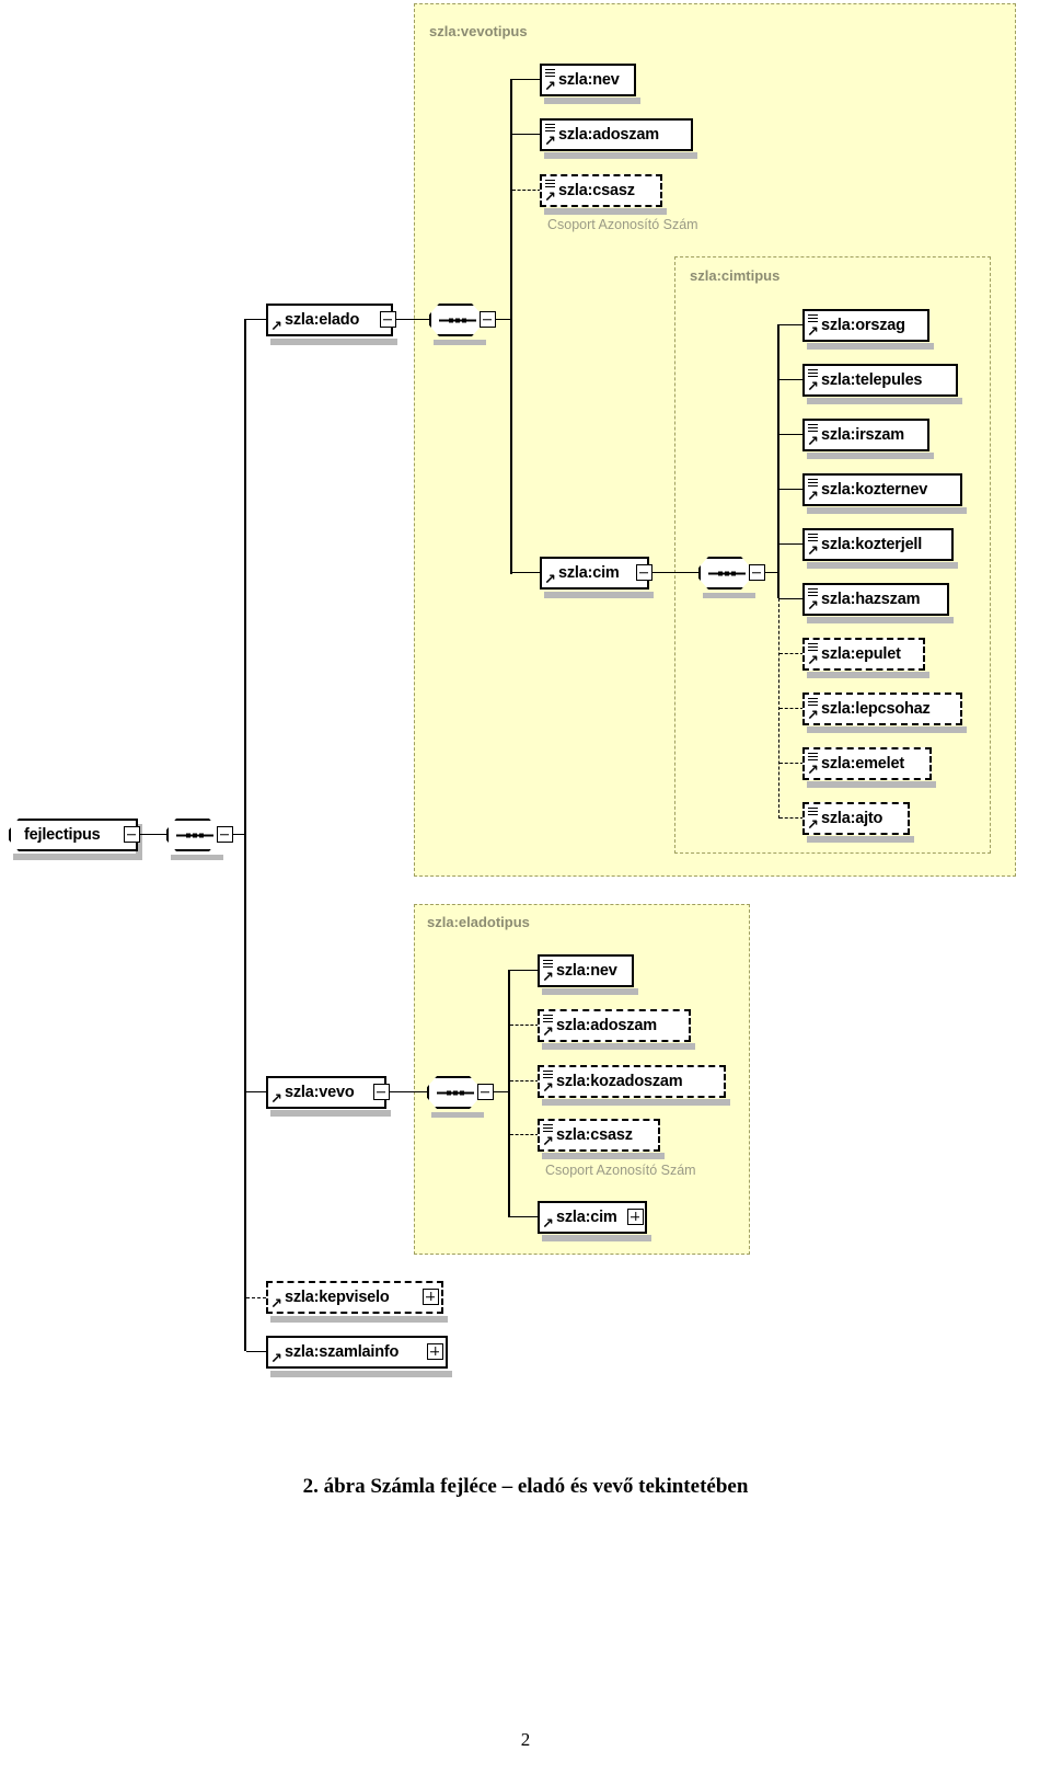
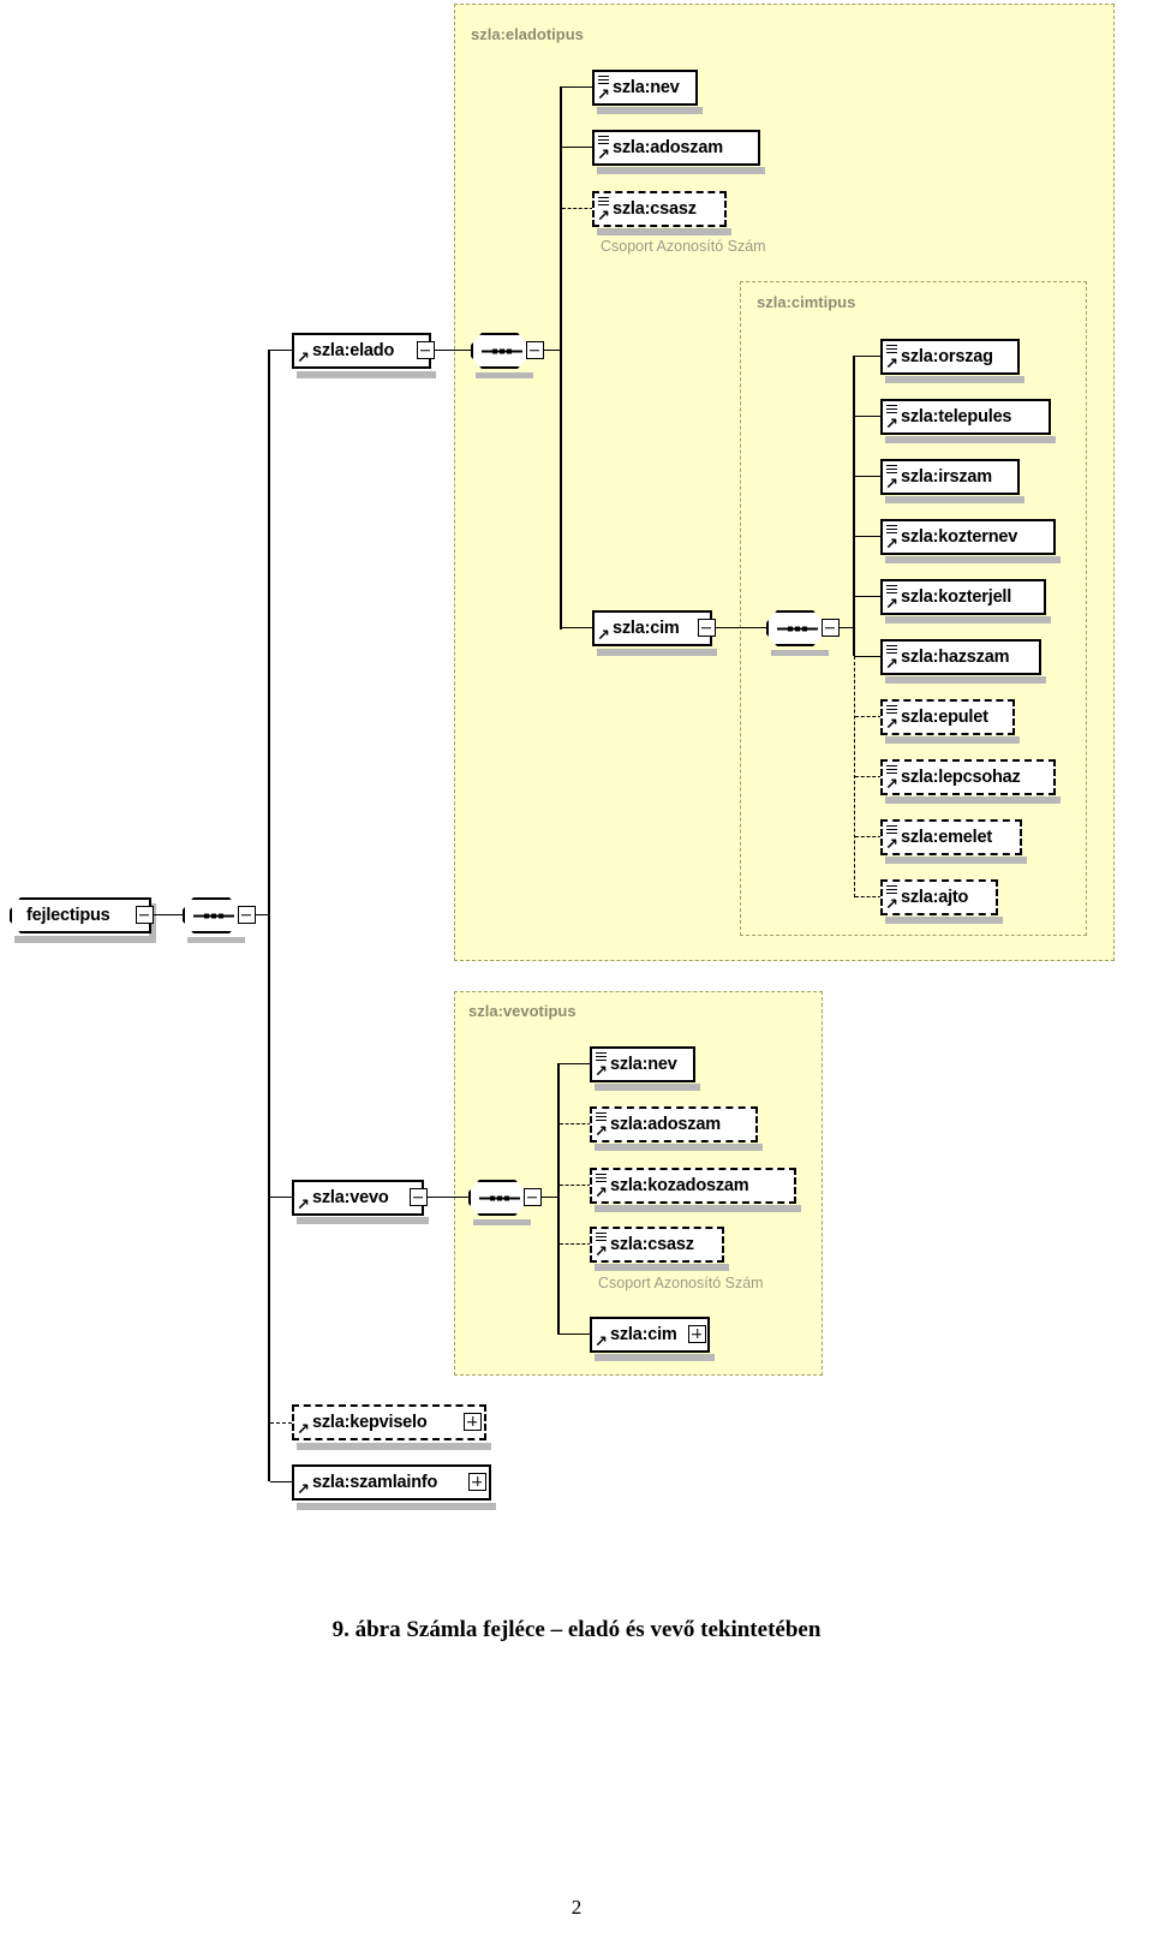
- szla:vevotipus
+ szla:eladotipus
  szla:cimtipus
- szla:eladotipus
+ szla:vevotipus
  fejlectipus
  ↗
  szla:elado
  ↗
  szla:nev
  ↗
  szla:adoszam
  ↗
  szla:csasz
  Csoport Azonosító Szám
  ↗
  szla:cim
  ↗
  szla:orszag
  ↗
  szla:telepules
  ↗
  szla:irszam
  ↗
  szla:kozternev
  ↗
  szla:kozterjell
  ↗
  szla:hazszam
  ↗
  szla:epulet
  ↗
  szla:lepcsohaz
  ↗
  szla:emelet
  ↗
  szla:ajto
  ↗
  szla:vevo
  ↗
  szla:nev
  ↗
  szla:adoszam
  ↗
  szla:kozadoszam
  ↗
  szla:csasz
  Csoport Azonosító Szám
  ↗
  szla:cim
  ↗
  szla:kepviselo
  ↗
  szla:szamlainfo
- 2. ábra Számla fejléce – eladó és vevő tekintetében
+ 9. ábra Számla fejléce – eladó és vevő tekintetében
  2
